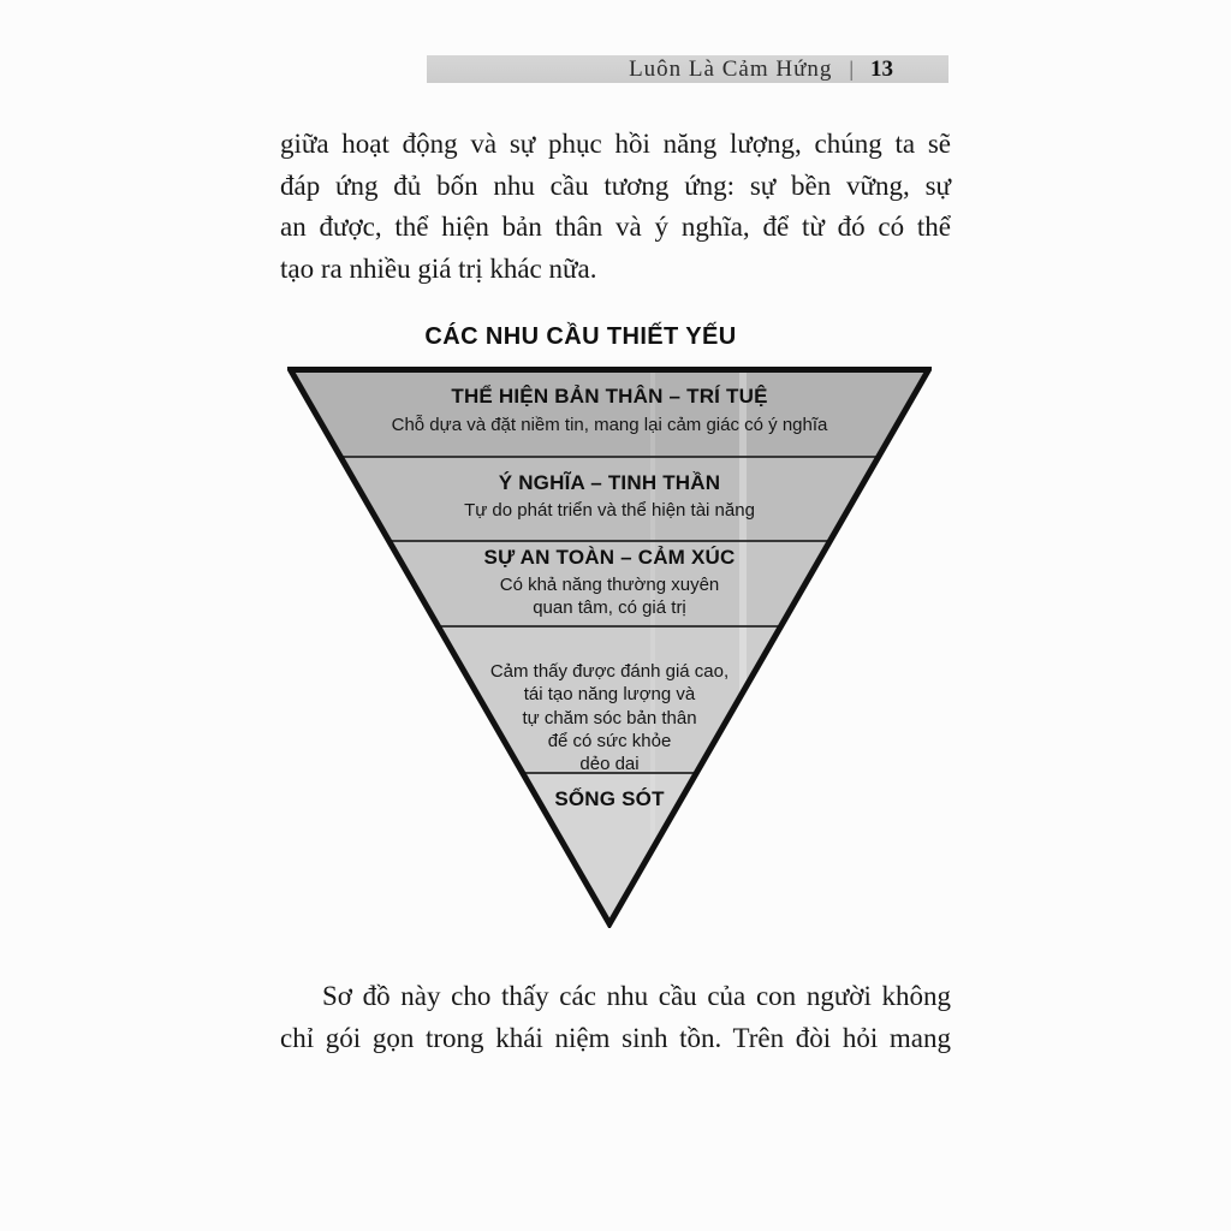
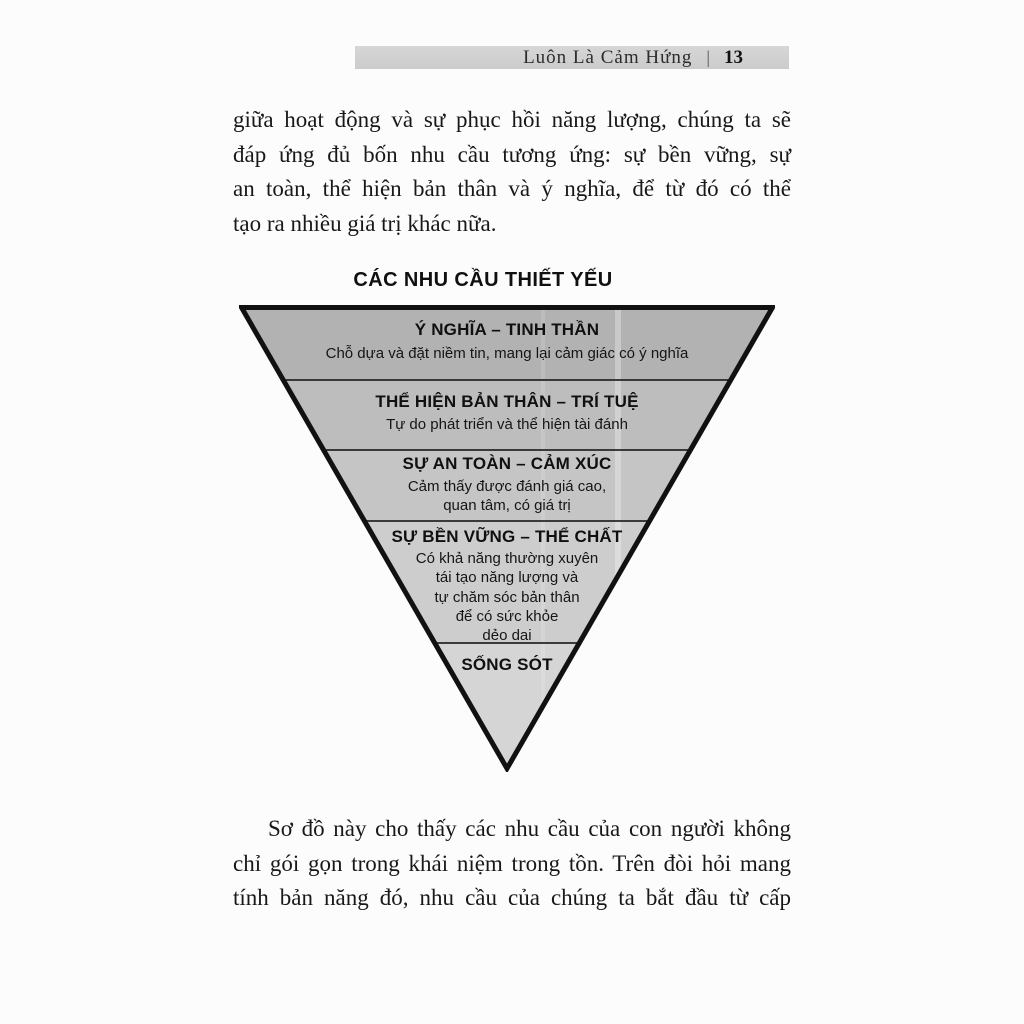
  Luôn Là Cảm Hứng
  |
  13
  giữa hoạt động và sự phục hồi năng lượng, chúng ta sẽ
  đáp ứng đủ bốn nhu cầu tương ứng: sự bền vững, sự
- an được, thể hiện bản thân và ý nghĩa, để từ đó có thể
+ an toàn, thể hiện bản thân và ý nghĩa, để từ đó có thể
  tạo ra nhiều giá trị khác nữa.
  CÁC NHU CẦU THIẾT YẾU
- THỂ HIỆN BẢN THÂN – TRÍ TUỆ
+ Ý NGHĨA – TINH THẦN
  Chỗ dựa và đặt niềm tin, mang lại cảm giác có ý nghĩa
- Ý NGHĨA – TINH THẦN
+ THỂ HIỆN BẢN THÂN – TRÍ TUỆ
- Tự do phát triển và thể hiện tài năng
+ Tự do phát triển và thể hiện tài đánh
  SỰ AN TOÀN – CẢM XÚC
- Có khả năng thường xuyên
+ Cảm thấy được đánh giá cao,
  quan tâm, có giá trị
+ SỰ BỀN VỮNG – THỂ CHẤT
- Cảm thấy được đánh giá cao,
+ Có khả năng thường xuyên
  tái tạo năng lượng và
  tự chăm sóc bản thân
  để có sức khỏe
  dẻo dai
  SỐNG SÓT
  Sơ đồ này cho thấy các nhu cầu của con người không
- chỉ gói gọn trong khái niệm sinh tồn. Trên đòi hỏi mang
+ chỉ gói gọn trong khái niệm trong tồn. Trên đòi hỏi mang
+ tính bản năng đó, nhu cầu của chúng ta bắt đầu từ cấp
